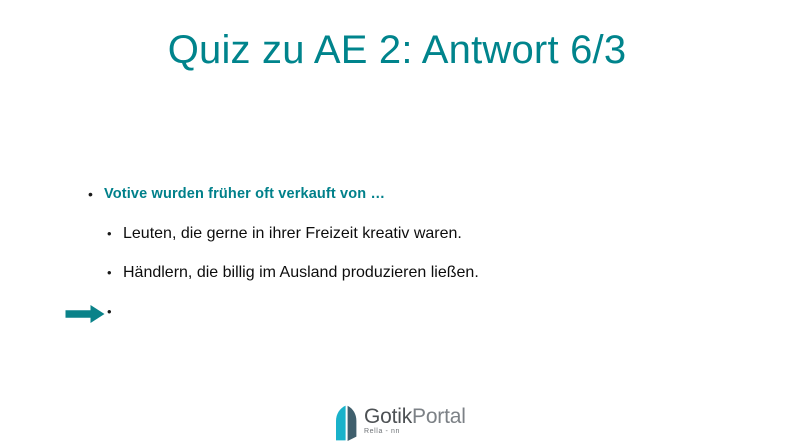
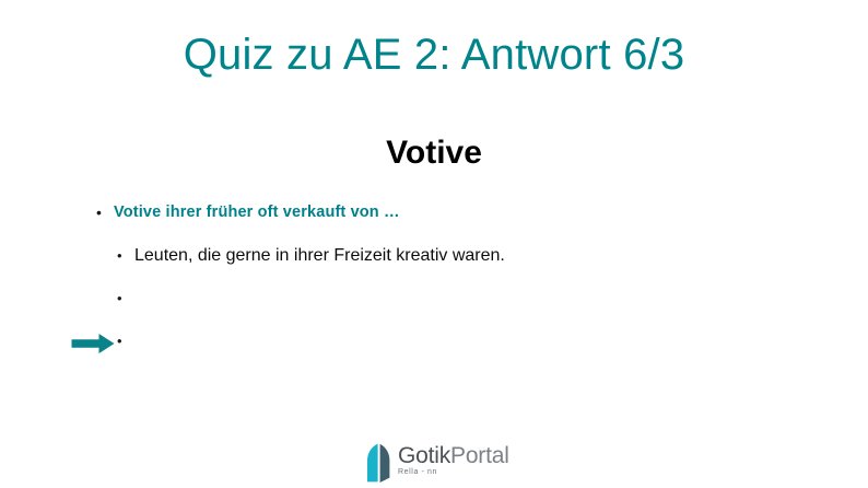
  Quiz zu AE 2: Antwort 6/3
+ Votive
  •
- Votive wurden früher oft verkauft von …
+ Votive ihrer früher oft verkauft von …
  •
  Leuten, die gerne in ihrer Freizeit kreativ waren.
  •
- Händlern, die billig im Ausland produzieren ließen.
  •
  GotikPortal
